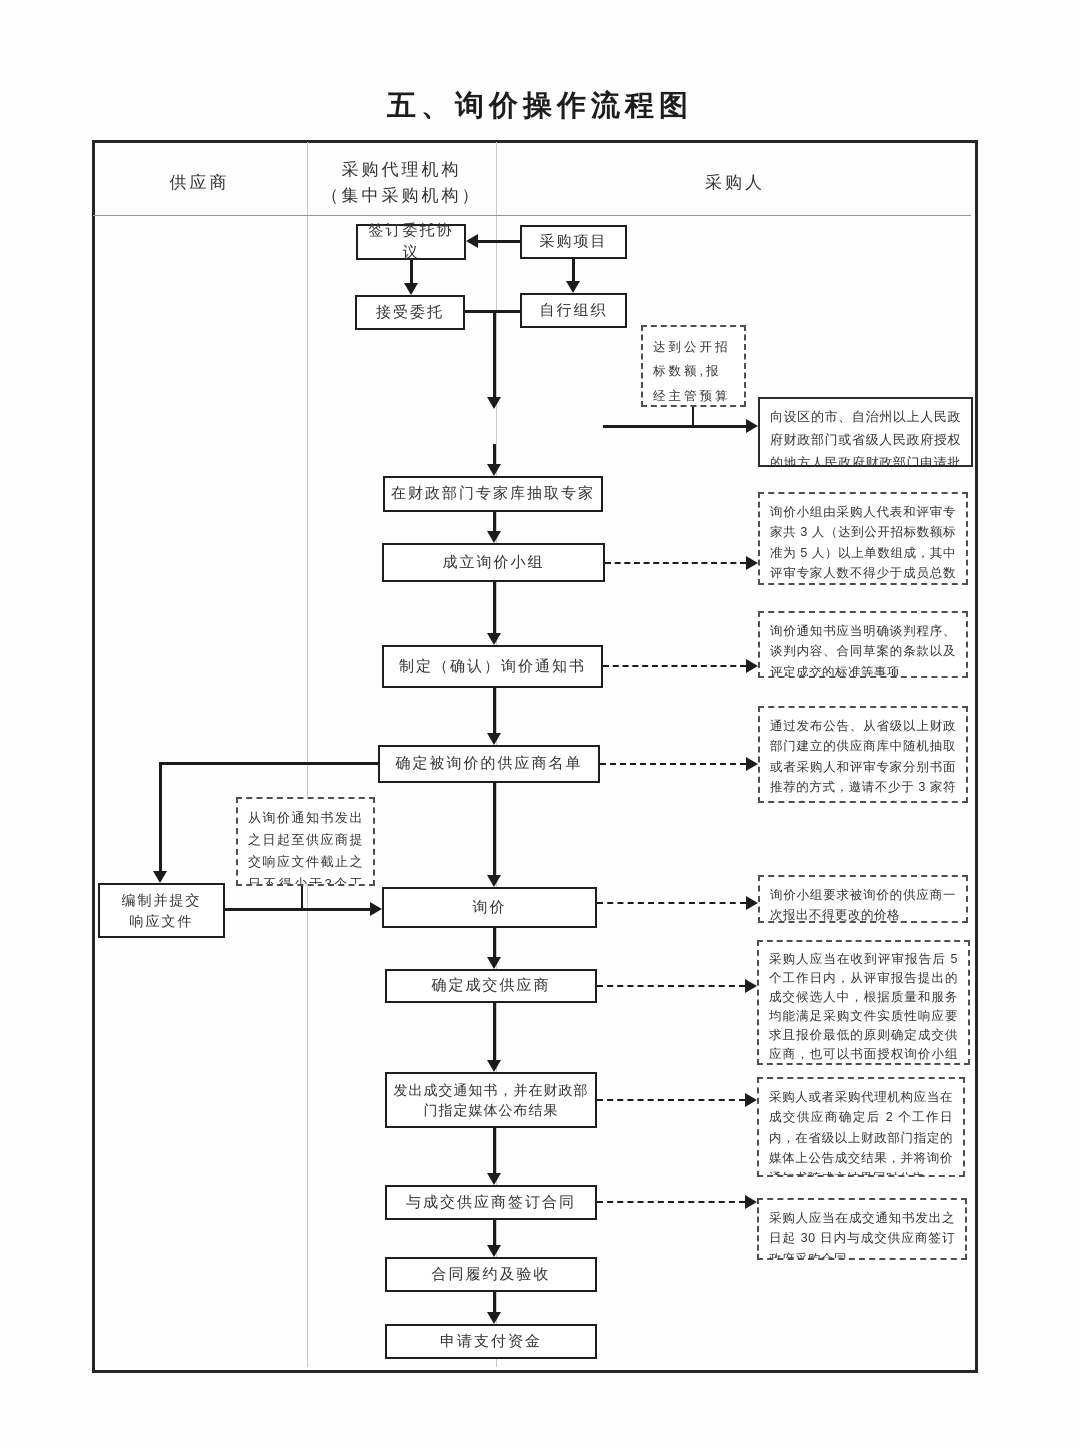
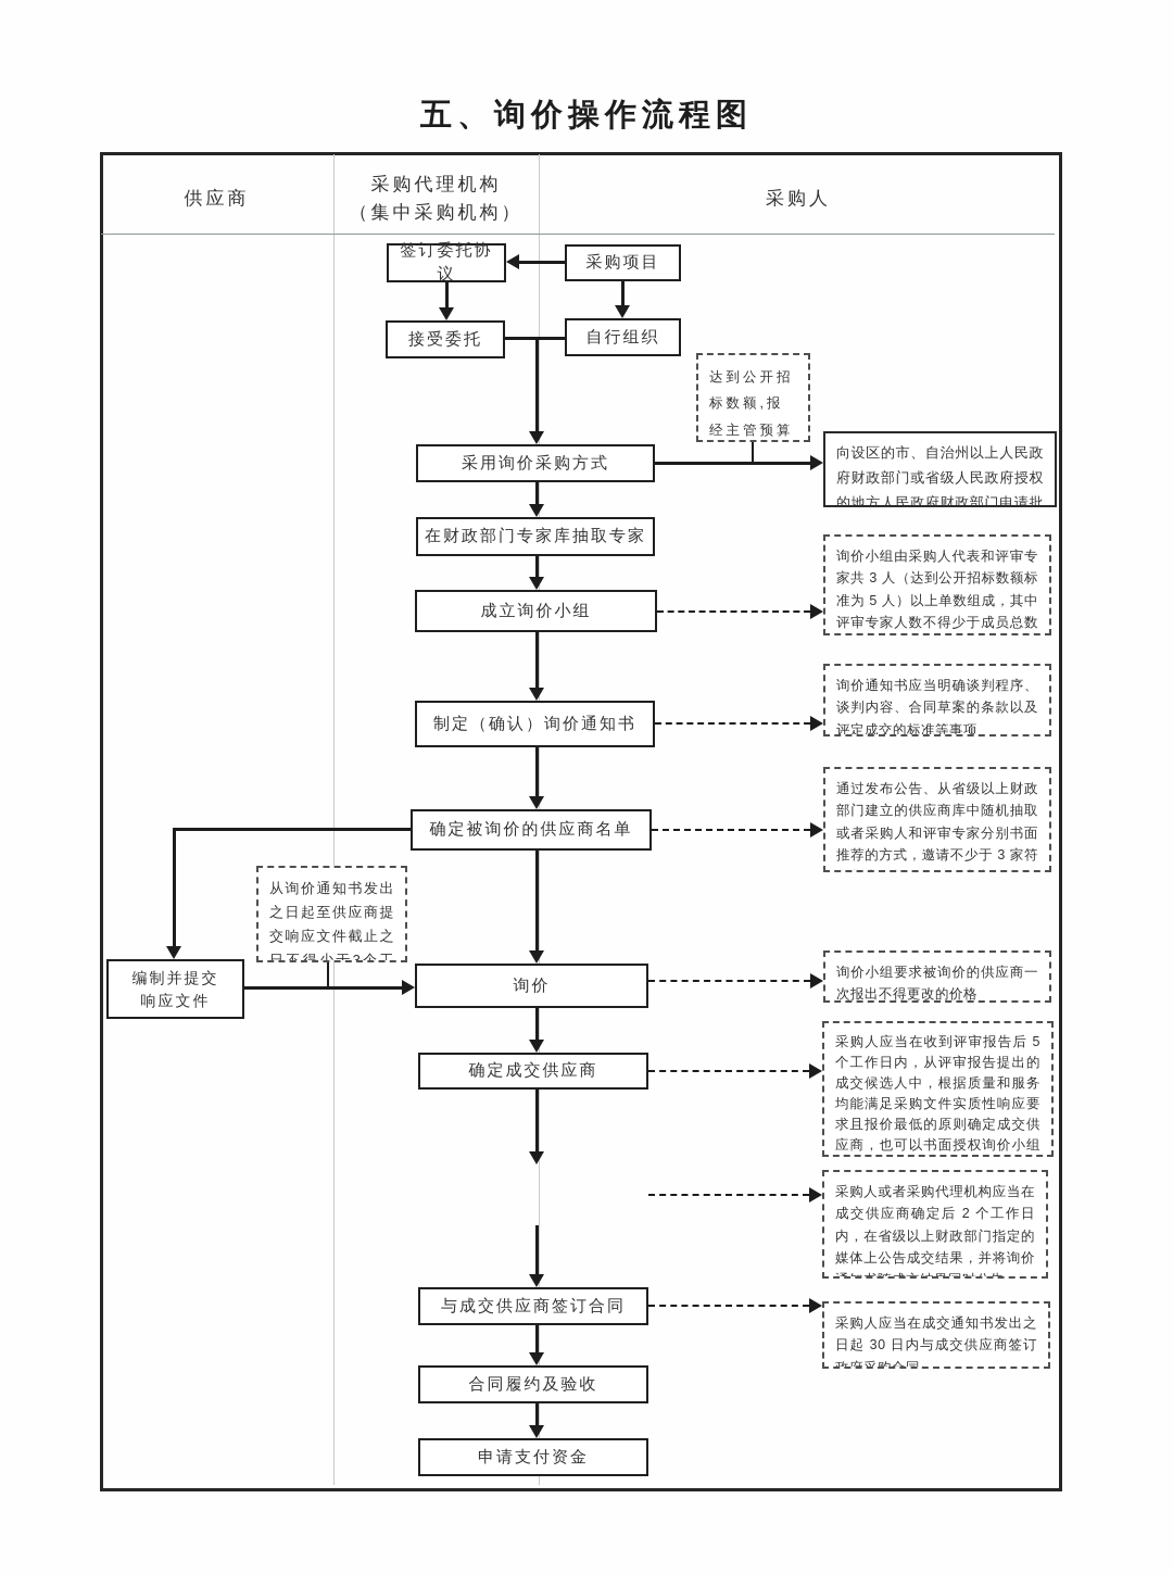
  五、询价操作流程图
  供应商
  采购代理机构
  （集中采购机构）
  采购人
  签订委托协议
  采购项目
  接受委托
  自行组织
+ 采用询价采购方式
  在财政部门专家库抽取专家
  成立询价小组
  制定（确认）询价通知书
  确定被询价的供应商名单
  编制并提交
  响应文件
  询价
  确定成交供应商
- 发出成交通知书，并在财政部门指定媒体公布结果
  与成交供应商签订合同
  合同履约及验收
  申请支付资金
  向设区的市、自治州以上人民政府财政部门或省级人民政府授权的地方人民政府财政部门申请批
  达到公开招标数额,报经主管预算
  询价小组由采购人代表和评审专家共 3 人（达到公开招标数额标准为 5 人）以上单数组成，其中评审专家人数不得少于成员总数
  询价通知书应当明确谈判程序、谈判内容、合同草案的条款以及评定成交的标准等事项
  通过发布公告、从省级以上财政部门建立的供应商库中随机抽取或者采购人和评审专家分别书面推荐的方式，邀请不少于 3 家符
  从询价通知书发出之日起至供应商提交响应文件截止之日不得少于3个工
  询价小组要求被询价的供应商一次报出不得更改的价格
  采购人应当在收到评审报告后 5 个工作日内，从评审报告提出的成交候选人中，根据质量和服务均能满足采购文件实质性响应要求且报价最低的原则确定成交供应商，也可以书面授权询价小组
  采购人或者采购代理机构应当在成交供应商确定后 2 个工作日内，在省级以上财政部门指定的媒体上公告成交结果，并将询价
  采购人应当在成交通知书发出之日起 30 日内与成交供应商签订政府采购合同
